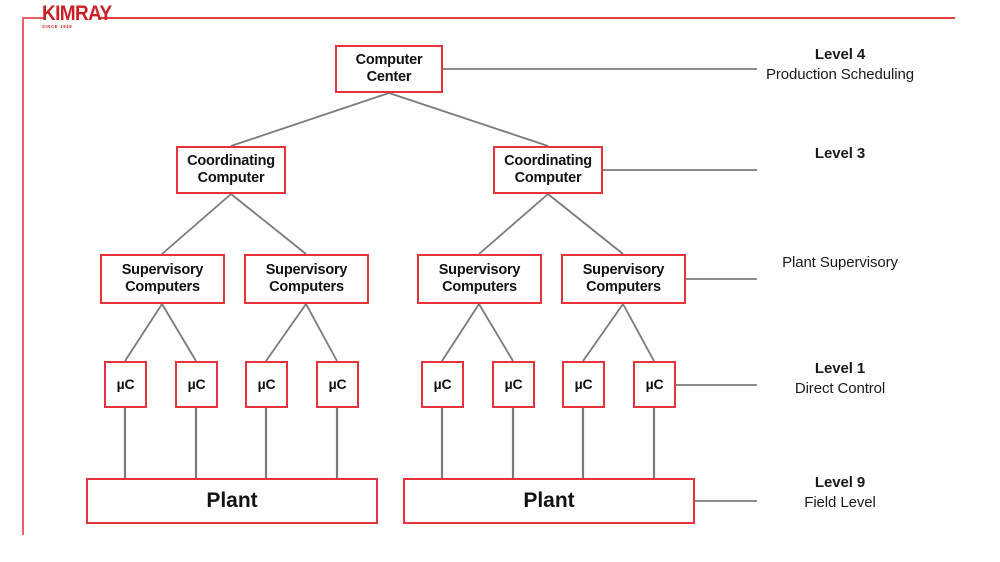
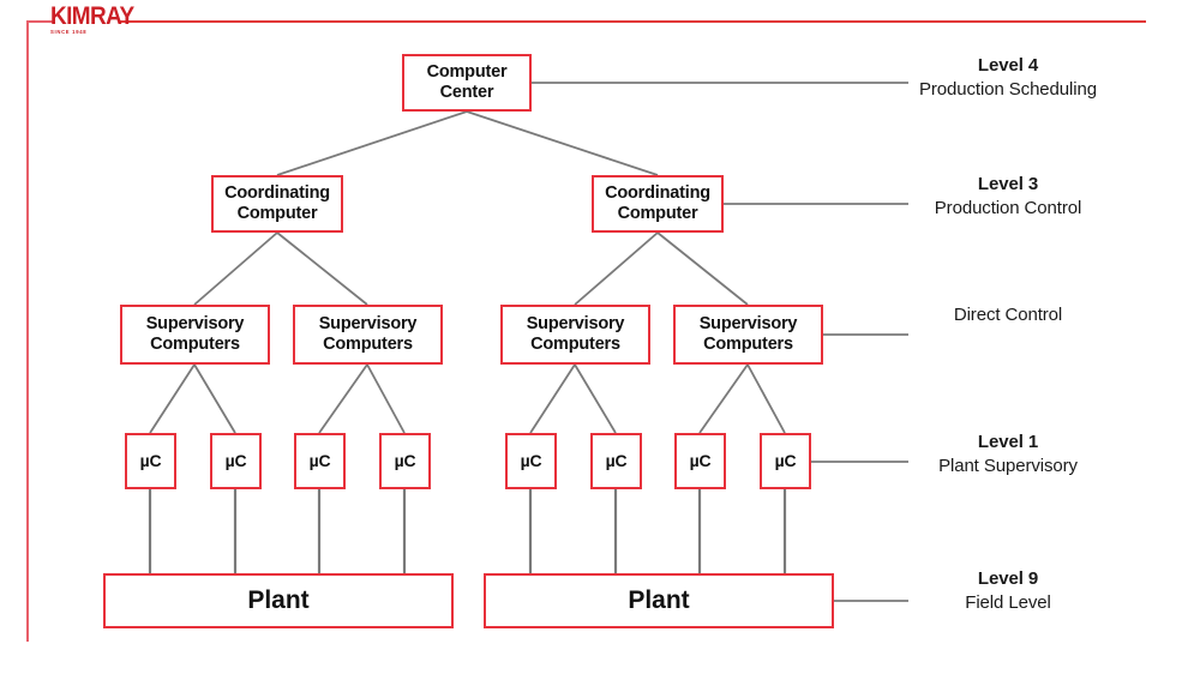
  KIMRA
  Computer
  Center
  Coordinating
  Computer
  Coordinating
  Computer
  Supervisory
  Computers
  Supervisory
  Computers
  Supervisory
  Computers
  Supervisory
  Computers
  µC
  µC
  µC
  µC
  µC
  µC
  µC
  µC
  Plant
  Plant
  Level 4
  Production Scheduling
  Level 3
+ Production Control
- Plant Supervisory
+ Direct Control
  Level 1
- Direct Control
+ Plant Supervisory
  Level 9
  Field Level
